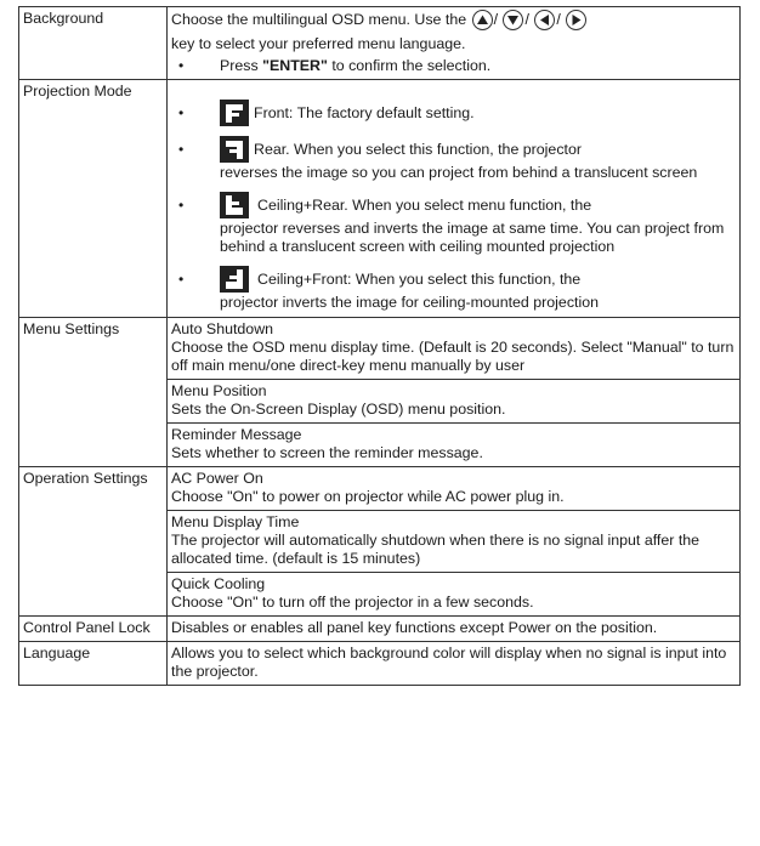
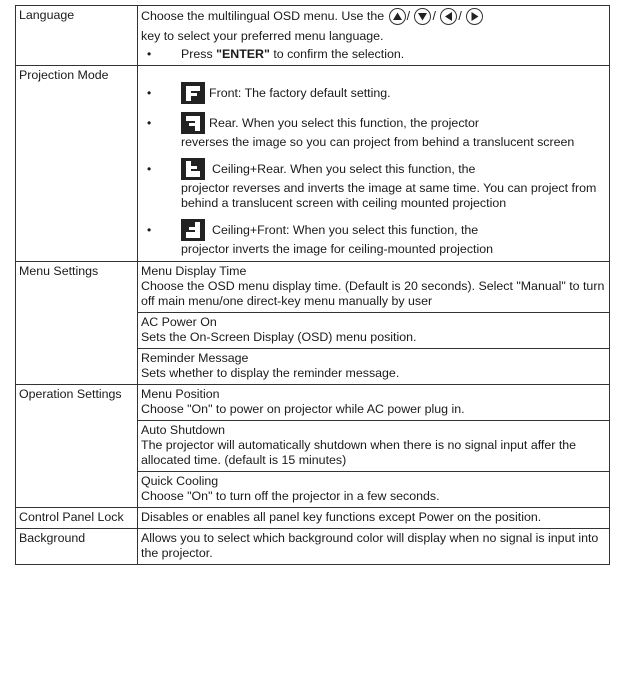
- Background	Choose the multilingual OSD menu. Use the / / / key to select your preferred menu language. • Press "ENTER" to confirm the selection.
+ Language	Choose the multilingual OSD menu. Use the / / / key to select your preferred menu language. • Press "ENTER" to confirm the selection.
- Projection Mode	• Front: The factory default setting. • Rear. When you select this function, the projector reverses the image so you can project from behind a translucent screen • Ceiling+Rear. When you select menu function, the projector reverses and inverts the image at same time. You can project from behind a translucent screen with ceiling mounted projection • Ceiling+Front: When you select this function, the projector inverts the image for ceiling-mounted projection
+ Projection Mode	• Front: The factory default setting. • Rear. When you select this function, the projector reverses the image so you can project from behind a translucent screen • Ceiling+Rear. When you select this function, the projector reverses and inverts the image at same time. You can project from behind a translucent screen with ceiling mounted projection • Ceiling+Front: When you select this function, the projector inverts the image for ceiling-mounted projection
- Menu Settings	Auto Shutdown Choose the OSD menu display time. (Default is 20 seconds). Select "Manual" to turn off main menu/one direct-key menu manually by user
+ Menu Settings	Menu Display Time Choose the OSD menu display time. (Default is 20 seconds). Select "Manual" to turn off main menu/one direct-key menu manually by user
- Menu Position Sets the On-Screen Display (OSD) menu position.
+ AC Power On Sets the On-Screen Display (OSD) menu position.
- Reminder Message Sets whether to screen the reminder message.
+ Reminder Message Sets whether to display the reminder message.
- Operation Settings	AC Power On Choose "On" to power on projector while AC power plug in.
+ Operation Settings	Menu Position Choose "On" to power on projector while AC power plug in.
- Menu Display Time The projector will automatically shutdown when there is no signal input affer the allocated time. (default is 15 minutes)
+ Auto Shutdown The projector will automatically shutdown when there is no signal input affer the allocated time. (default is 15 minutes)
  Quick Cooling Choose "On" to turn off the projector in a few seconds.
  Control Panel Lock	Disables or enables all panel key functions except Power on the position.
- Language	Allows you to select which background color will display when no signal is input into the projector.
+ Background	Allows you to select which background color will display when no signal is input into the projector.
